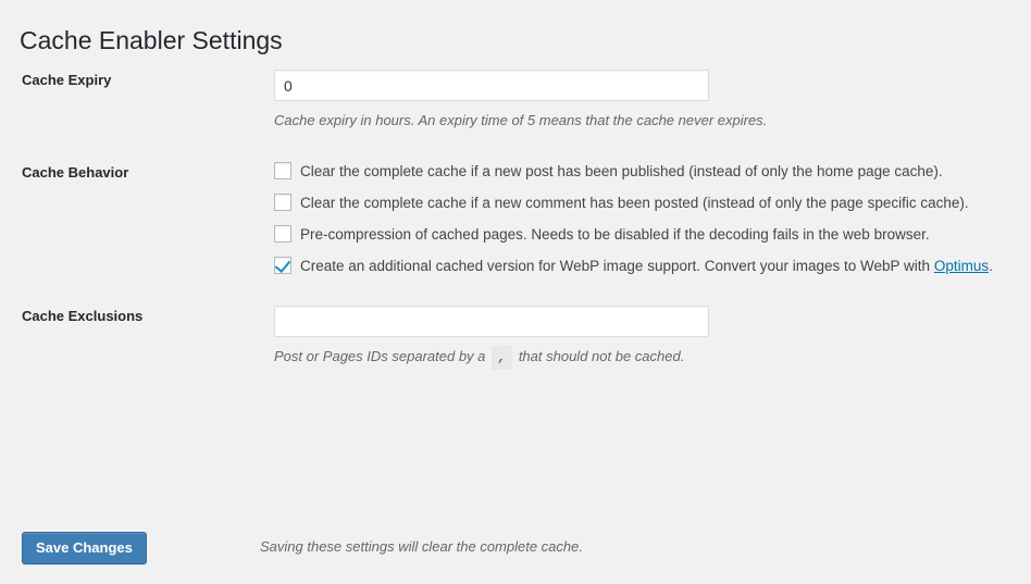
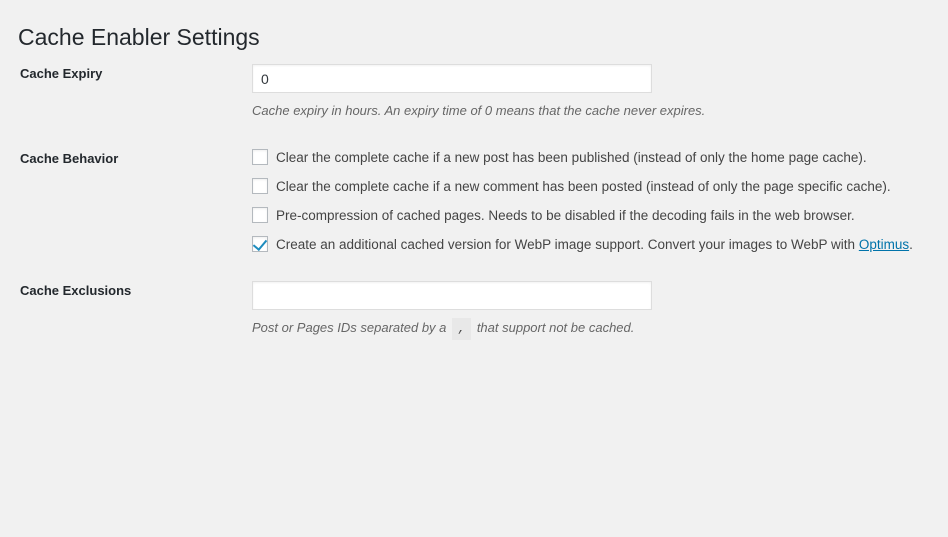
  Cache Enabler Settings
- Cache Expiry	0 Cache expiry in hours. An expiry time of 5 means that the cache never expires.
+ Cache Expiry	0 Cache expiry in hours. An expiry time of 0 means that the cache never expires.
  Cache Behavior	Clear the complete cache if a new post has been published (instead of only the home page cache). Clear the complete cache if a new comment has been posted (instead of only the page specific cache). Pre-compression of cached pages. Needs to be disabled if the decoding fails in the web browser. Create an additional cached version for WebP image support. Convert your images to WebP with Optimus.
- Cache Exclusions	Post or Pages IDs separated by a , that should not be cached.
+ Cache Exclusions	Post or Pages IDs separated by a , that support not be cached.
- Save Changes
- Saving these settings will clear the complete cache.
